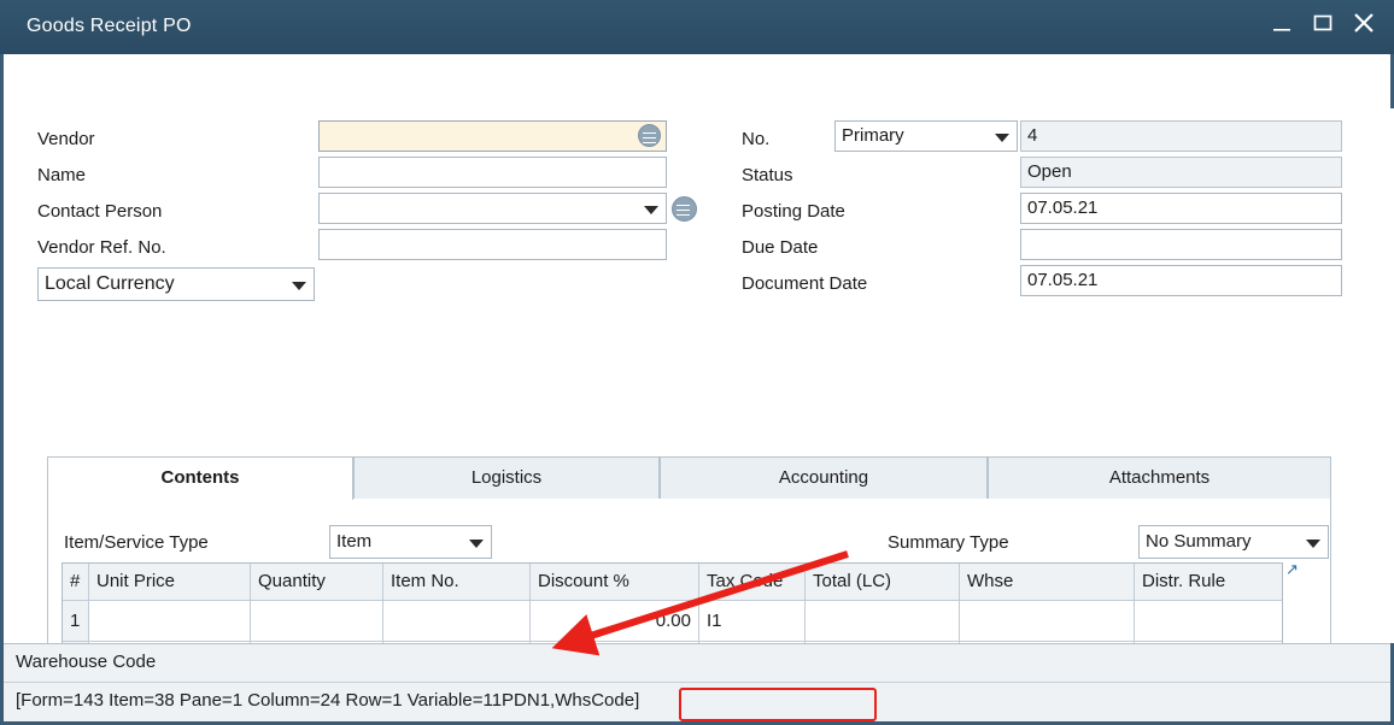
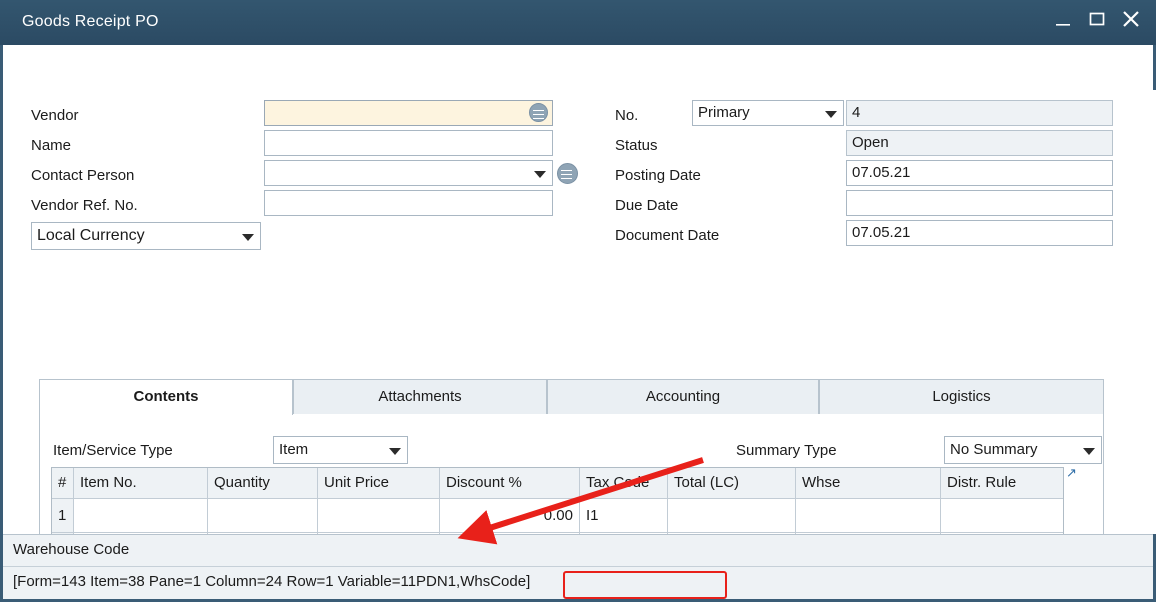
  Goods Receipt PO
  Vendor
  Name
  Contact Person
  Vendor Ref. No.
  Local Currency
  No.
  Primary
  4
  Status
  Open
  Posting Date
  07.05.21
  Due Date
  Document Date
  07.05.21
  Contents
- Logistics
+ Attachments
  Accounting
- Attachments
+ Logistics
  Item/Service Type
  Item
  Summary Type
  No Summary
  ↗
  #
- Unit Price
+ Item No.
  Quantity
- Item No.
+ Unit Price
  Discount %
  Tax Ce
  Total (LC)
  Whse
  Distr. Rule
  1
  0.00
  I1
  Warehouse Code
  [Form=143 Item=38 Pane=1 Column=24 Row=1 Variable=11PDN1,WhsCode]
